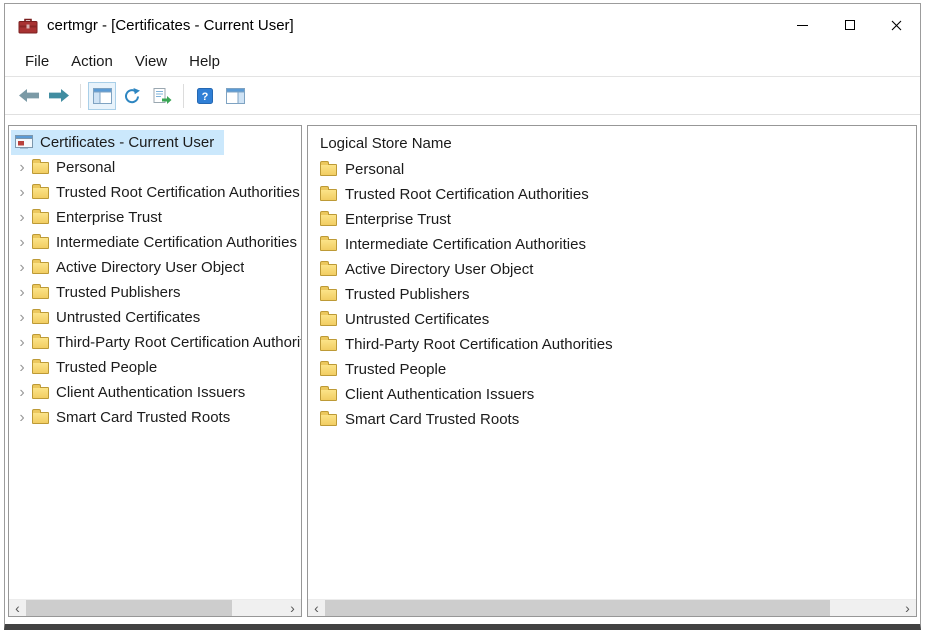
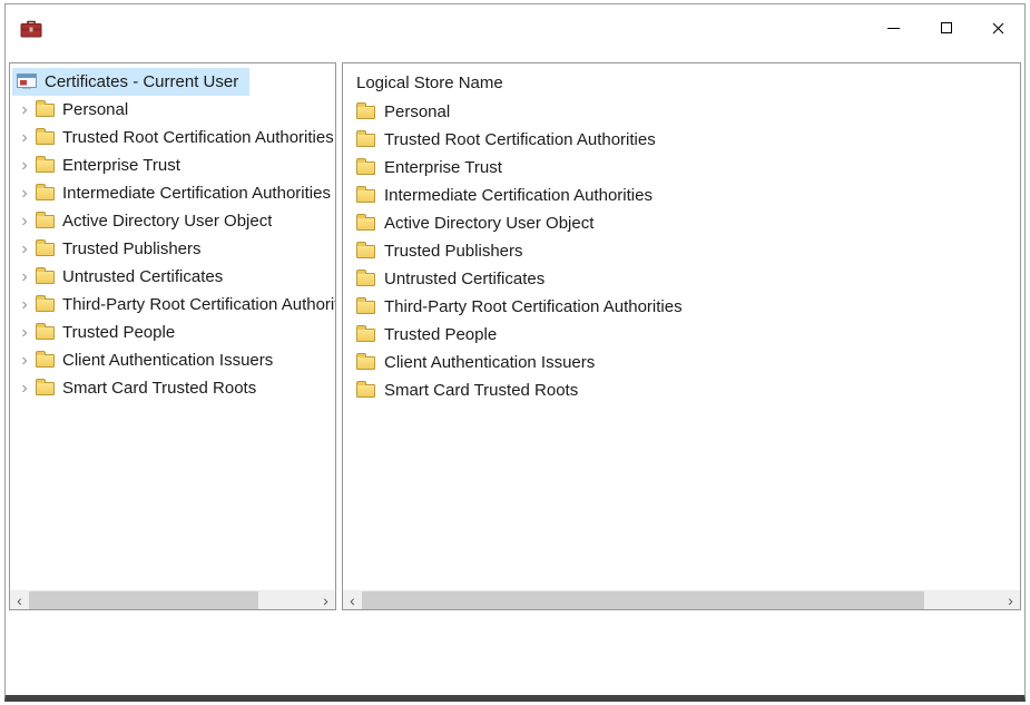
- certmgr - [Certificates - Current User]
- File
- Action
- View
- Help
- ?
  Certificates - Current User
  ›
  Personal
  ›
  Trusted Root Certification Authorities
  ›
  Enterprise Trust
  ›
  Intermediate Certification Authorities
  ›
  Active Directory User Object
  ›
  Trusted Publishers
  ›
  Untrusted Certificates
  ›
  Third-Party Root Certification Authori
  ›
  Trusted People
  ›
  Client Authentication Issuers
  ›
  Smart Card Trusted Roots
  ‹
  ›
  Logical Store Name
  Personal
  Trusted Root Certification Authorities
  Enterprise Trust
  Intermediate Certification Authorities
  Active Directory User Object
  Trusted Publishers
  Untrusted Certificates
  Third-Party Root Certification Authorities
  Trusted People
  Client Authentication Issuers
  Smart Card Trusted Roots
  ‹
  ›
